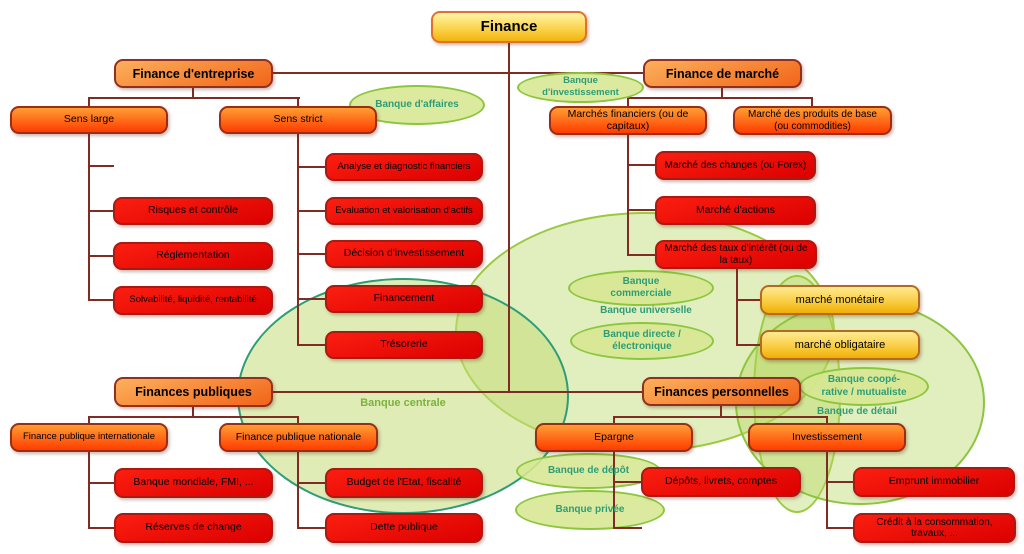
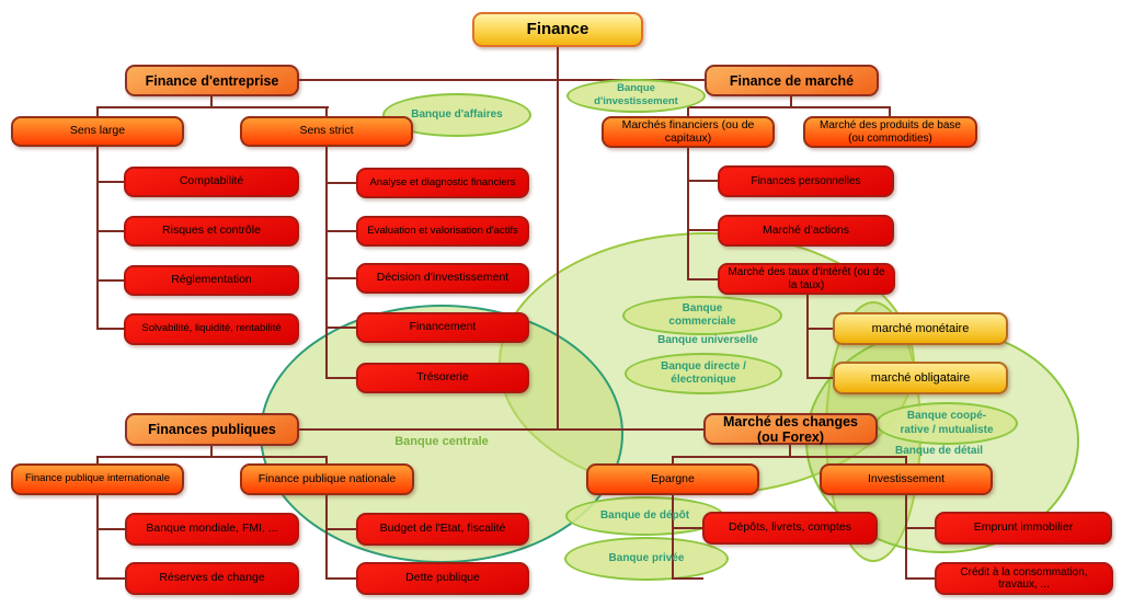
  Finance
  Finance d'entreprise
  Finance de marché
  Finances publiques
- Finances personnelles
+ Marché des changes (ou Forex)
  Sens large
  Sens strict
  Marchés financiers (ou de capitaux)
  Marché des produits de base (ou commodities)
  Finance publique internationale
  Finance publique nationale
  Epargne
  Investissement
+ Comptabilité
  Risques et contrôle
  Réglementation
  Solvabilité, liquidité, rentabilité
  Analyse et diagnostic financiers
  Evaluation et valorisation d'actifs
  Décision d'investissement
  Financement
  Trésorerie
- Marché des changes (ou Forex)
+ Finances personnelles
  Marché d'actions
  Marché des taux d'intérêt (ou de la taux)
  marché monétaire
  marché obligataire
  Banque mondiale, FMI, ...
  Réserves de change
  Budget de l'Etat, fiscalité
  Dette publique
  Dépôts, livrets, comptes
  Emprunt immobilier
  Crédit à la consommation, travaux, ...
  Banque d'affaires
  Banque
  d'investissement
  Banque
  commerciale
  Banque universelle
  Banque directe /
  électronique
  Banque centrale
  Banque coopé-
  rative / mutualiste
  Banque de détail
  Banque de dépôt
  Banque privée
